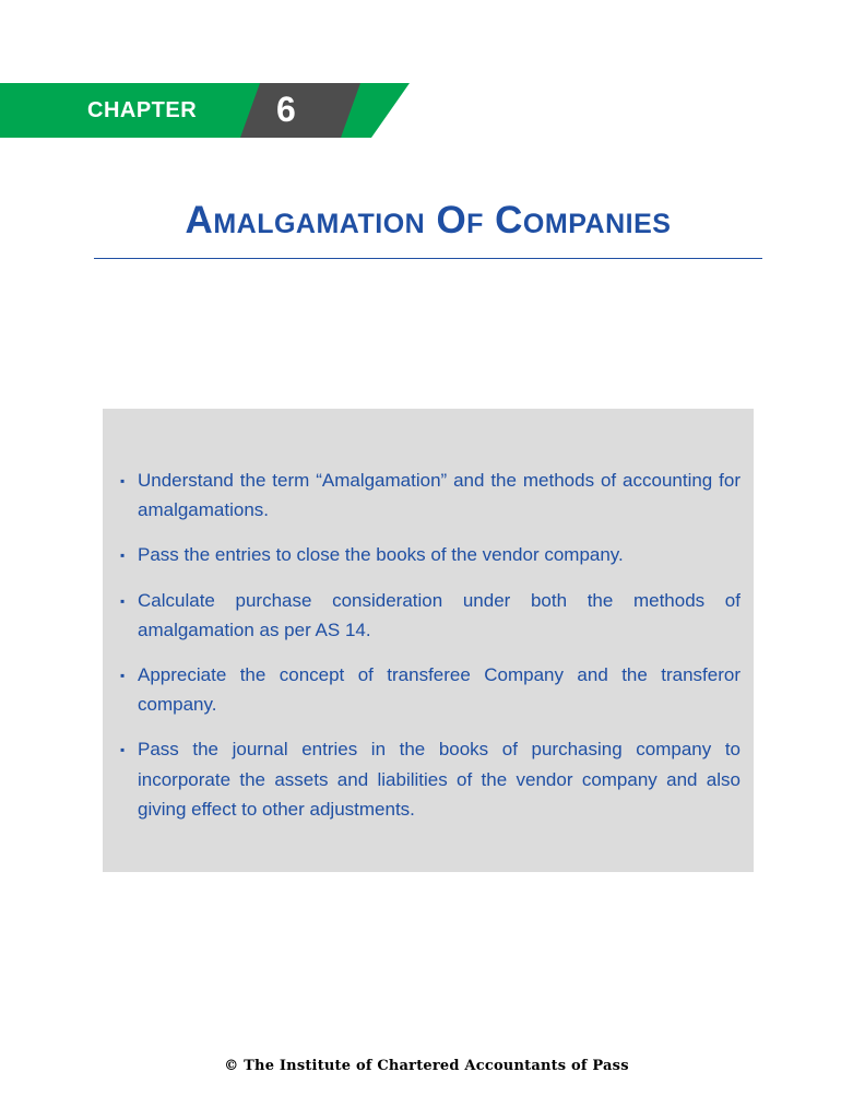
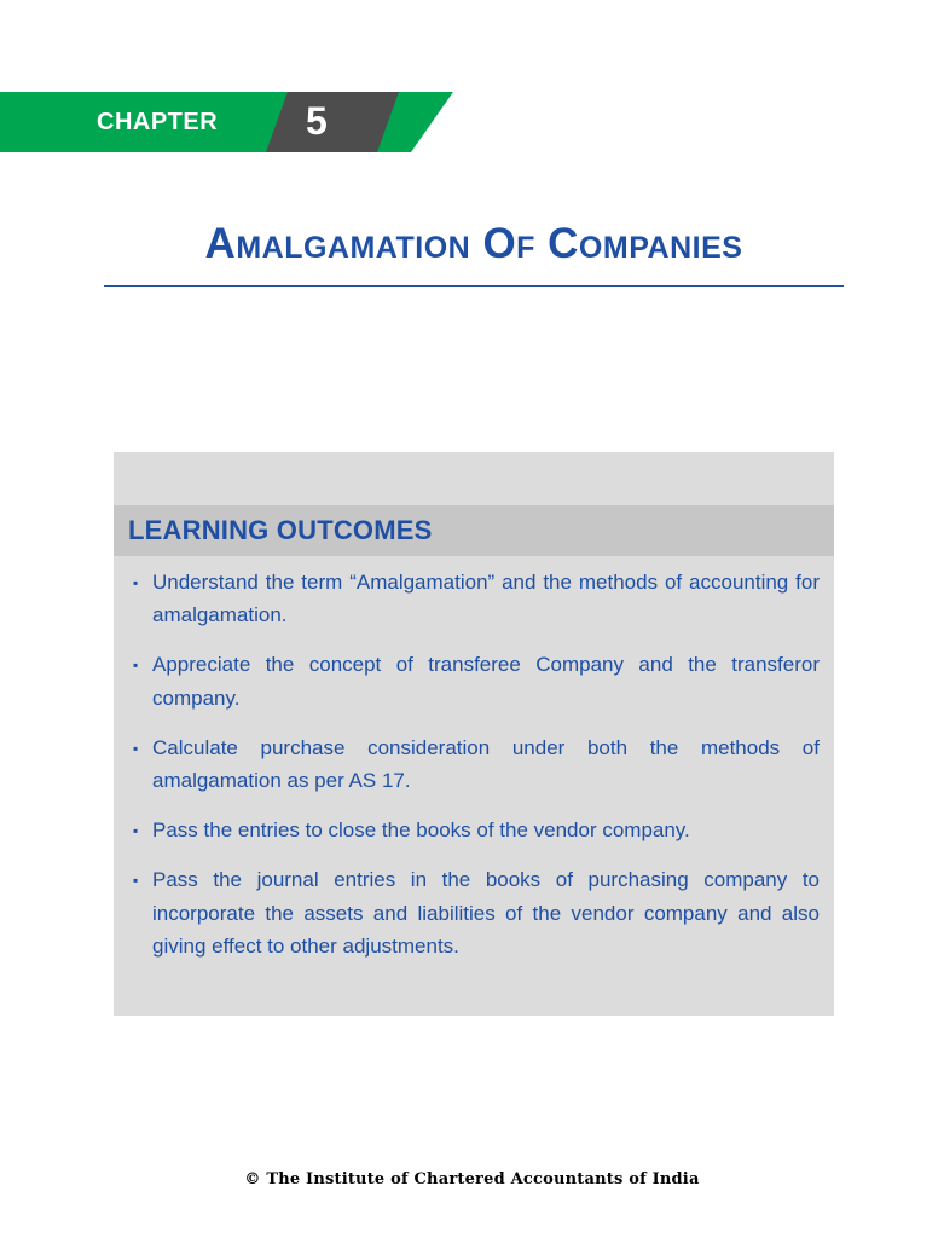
  CHAPTER
- 6
+ 5
  Amalgamation Of Companies
+ LEARNING OUTCOMES
  ▪
- Understand the term “Amalgamation” and the methods of accounting for amalgamations.
+ Understand the term “Amalgamation” and the methods of accounting for amalgamation.
  ▪
- Pass the entries to close the books of the vendor company.
+ Appreciate the concept of transferee Company and the transferor company.
  ▪
- Calculate purchase consideration under both the methods of amalgamation as per AS 14.
+ Calculate purchase consideration under both the methods of amalgamation as per AS 17.
  ▪
- Appreciate the concept of transferee Company and the transferor company.
+ Pass the entries to close the books of the vendor company.
  ▪
  Pass the journal entries in the books of purchasing company to incorporate the assets and liabilities of the vendor company and also giving effect to other adjustments.
- © The Institute of Chartered Accountants of Pass
+ © The Institute of Chartered Accountants of India
